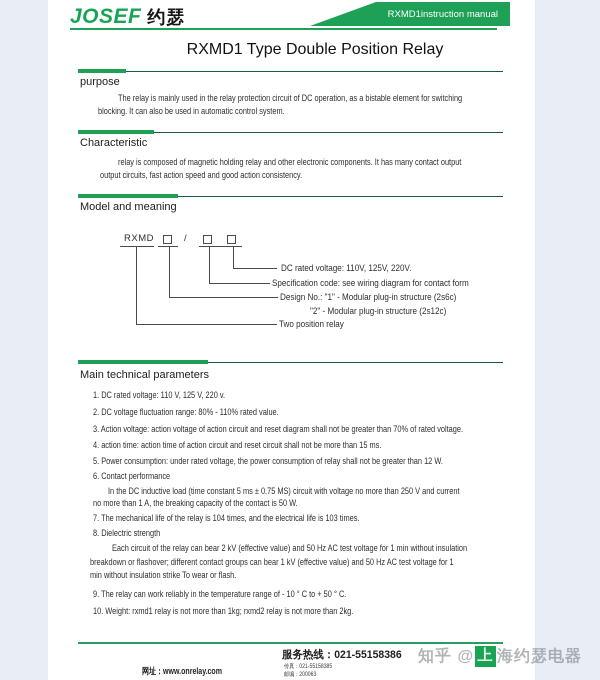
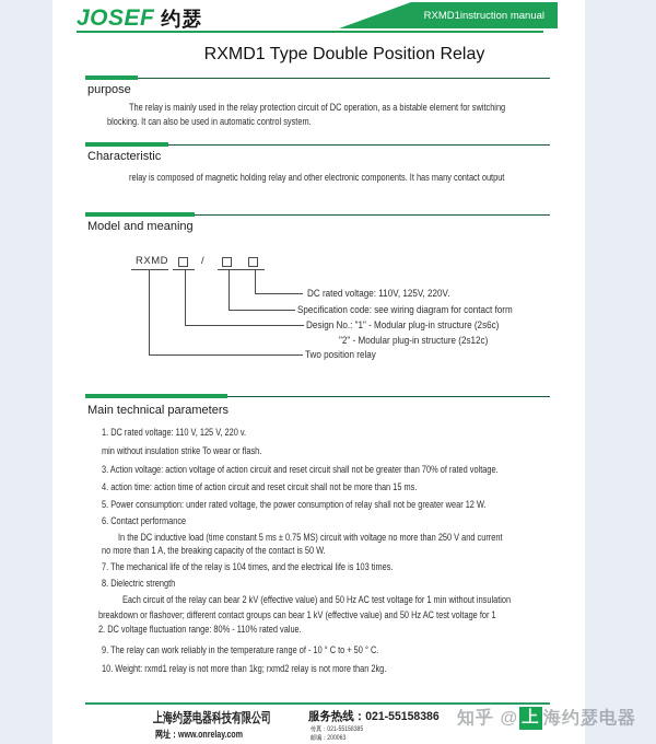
  JOSEF
  约瑟
  RXMD1instruction manual
  RXMD1 Type Double Position Relay
  purpose
  The relay is mainly used in the relay protection circuit of DC operation, as a bistable element for switching
  blocking. It can also be used in automatic control system.
  Characteristic
  relay is composed of magnetic holding relay and other electronic components. It has many contact output
- output circuits, fast action speed and good action consistency.
  Model and meaning
  RXMD
  /
  DC rated voltage: 110V, 125V, 220V.
  Specification code: see wiring diagram for contact form
  Design No.: "1" - Modular plug-in structure (2s6c)
  "2" - Modular plug-in structure (2s12c)
  Two position relay
  Main technical parameters
  1. DC rated voltage: 110 V, 125 V, 220 v.
- 2. DC voltage fluctuation range: 80% - 110% rated value.
+ min without insulation strike To wear or flash.
- 3. Action voltage: action voltage of action circuit and reset diagram shall not be greater than 70% of rated voltage.
+ 3. Action voltage: action voltage of action circuit and reset circuit shall not be greater than 70% of rated voltage.
  4. action time: action time of action circuit and reset circuit shall not be more than 15 ms.
- 5. Power consumption: under rated voltage, the power consumption of relay shall not be greater than 12 W.
+ 5. Power consumption: under rated voltage, the power consumption of relay shall not be greater wear 12 W.
  6. Contact performance
  In the DC inductive load (time constant 5 ms ± 0.75 MS) circuit with voltage no more than 250 V and current
  no more than 1 A, the breaking capacity of the contact is 50 W.
  7. The mechanical life of the relay is 104 times, and the electrical life is 103 times.
  8. Dielectric strength
  Each circuit of the relay can bear 2 kV (effective value) and 50 Hz AC test voltage for 1 min without insulation
  breakdown or flashover; different contact groups can bear 1 kV (effective value) and 50 Hz AC test voltage for 1
- min without insulation strike To wear or flash.
+ 2. DC voltage fluctuation range: 80% - 110% rated value.
  9. The relay can work reliably in the temperature range of - 10 ° C to + 50 ° C.
  10. Weight: rxmd1 relay is not more than 1kg; rxmd2 relay is not more than 2kg.
+ 上海约瑟电器科技有限公司
  网址：www.onrelay.com
  服务热线：021-55158386
  知乎 @
  上
  海约瑟电器
